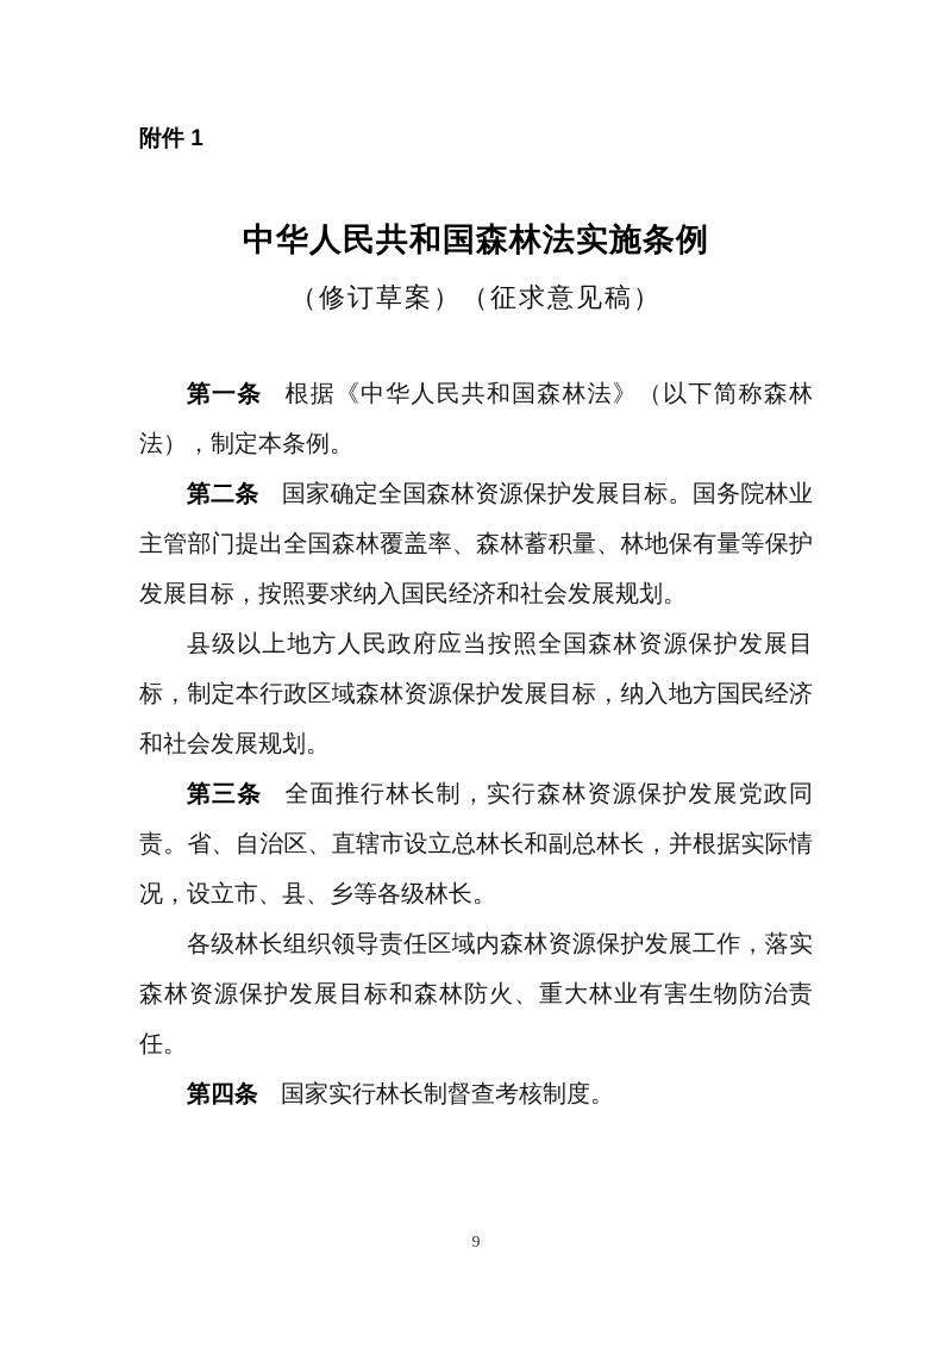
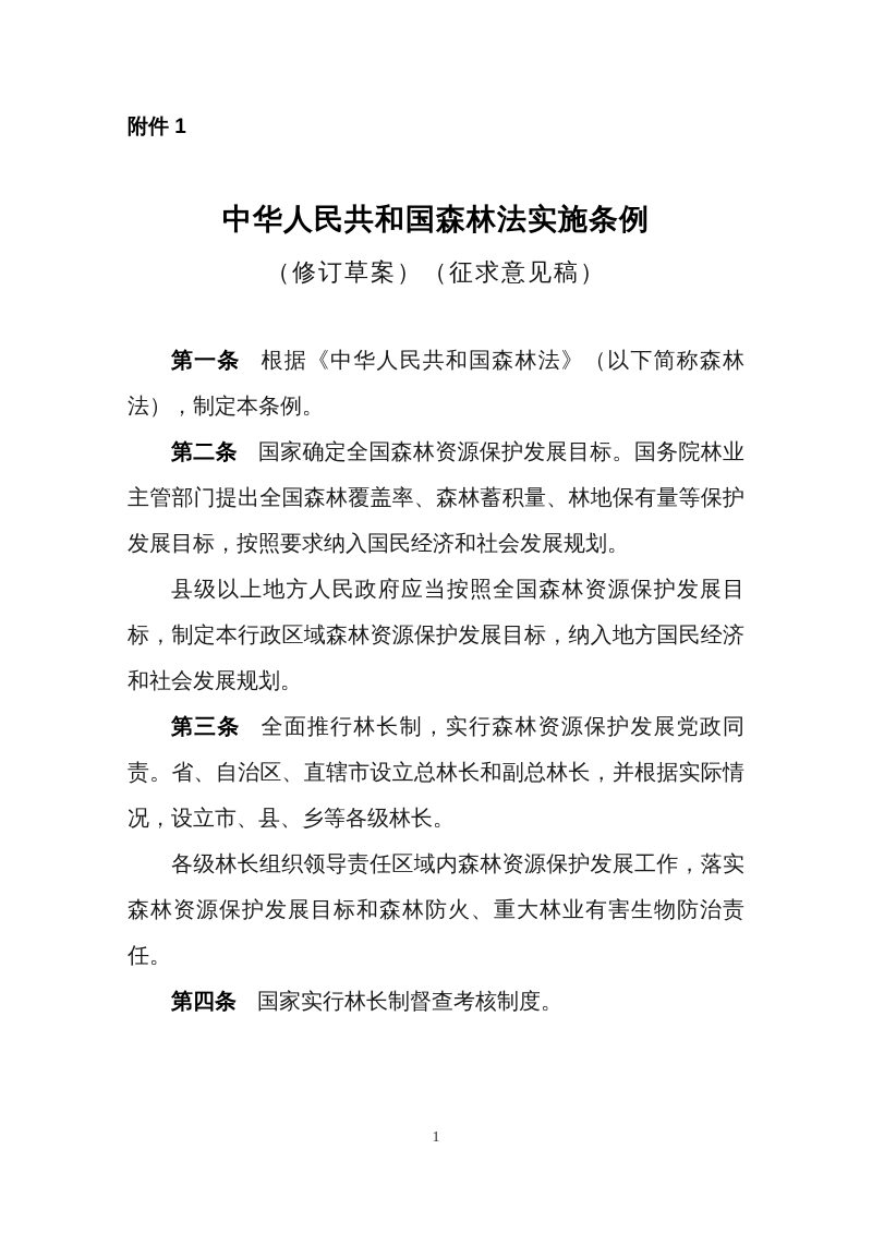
  附件 1
  中华人民共和国森林法实施条例
  （修订草案）（征求意见稿）
  第一条 根据《中华人民共和国森林法》（以下简称森林法），制定本条例。
  第二条 国家确定全国森林资源保护发展目标。国务院林业主管部门提出全国森林覆盖率、森林蓄积量、林地保有量等保护发展目标，按照要求纳入国民经济和社会发展规划。
  县级以上地方人民政府应当按照全国森林资源保护发展目标，制定本行政区域森林资源保护发展目标，纳入地方国民经济和社会发展规划。
  第三条 全面推行林长制，实行森林资源保护发展党政同责。省、自治区、直辖市设立总林长和副总林长，并根据实际情况，设立市、县、乡等各级林长。
  各级林长组织领导责任区域内森林资源保护发展工作，落实森林资源保护发展目标和森林防火、重大林业有害生物防治责任。
  第四条 国家实行林长制督查考核制度。
- 9
+ 1
